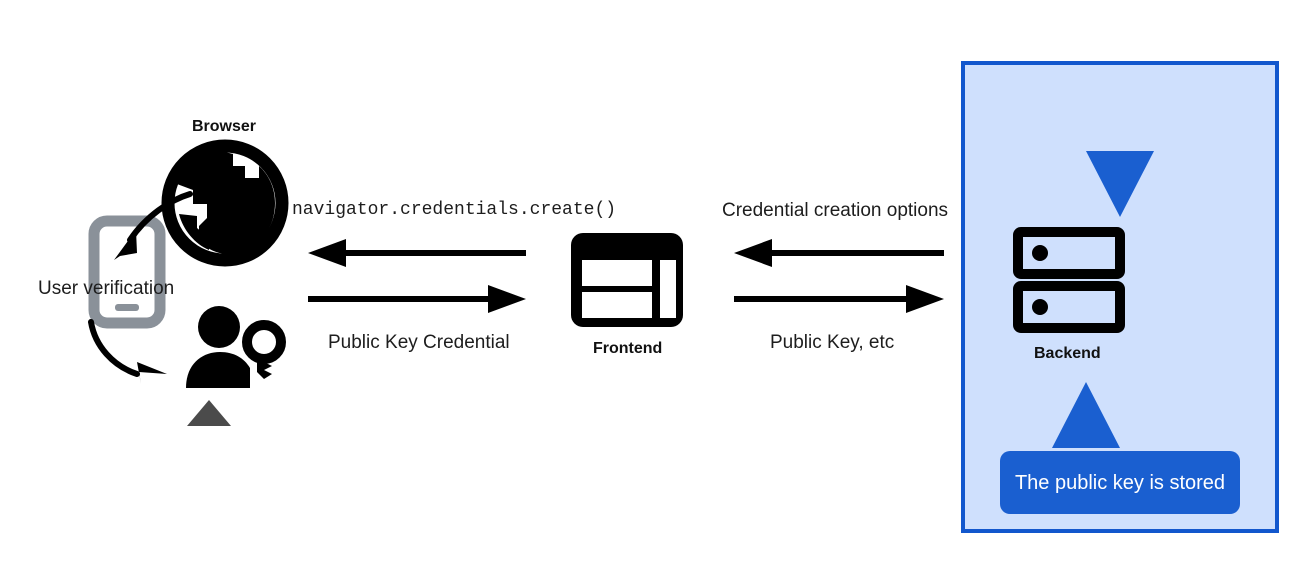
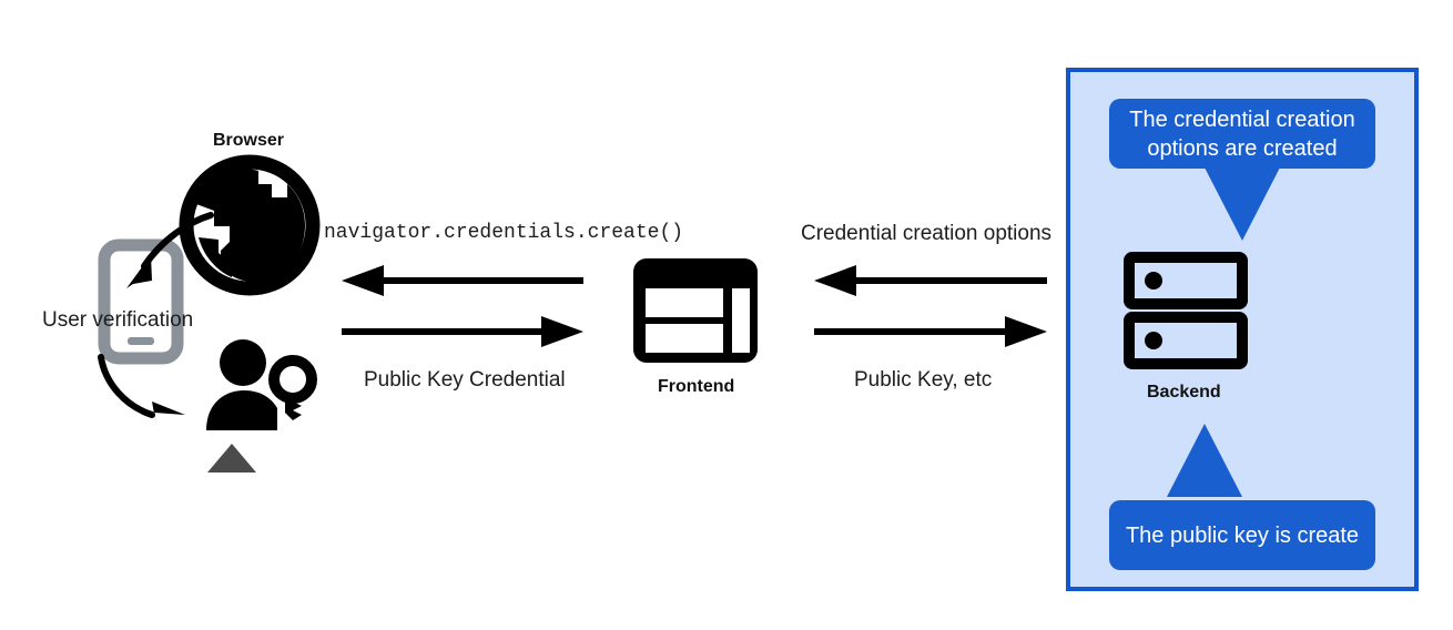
  Browser
  User verification
  navigator.credentials.create()
  Public Key Credential
  Frontend
  Credential creation options
  Public Key, etc
+ The credential creation options are created
  Backend
- The public key is stored
+ The public key is create
